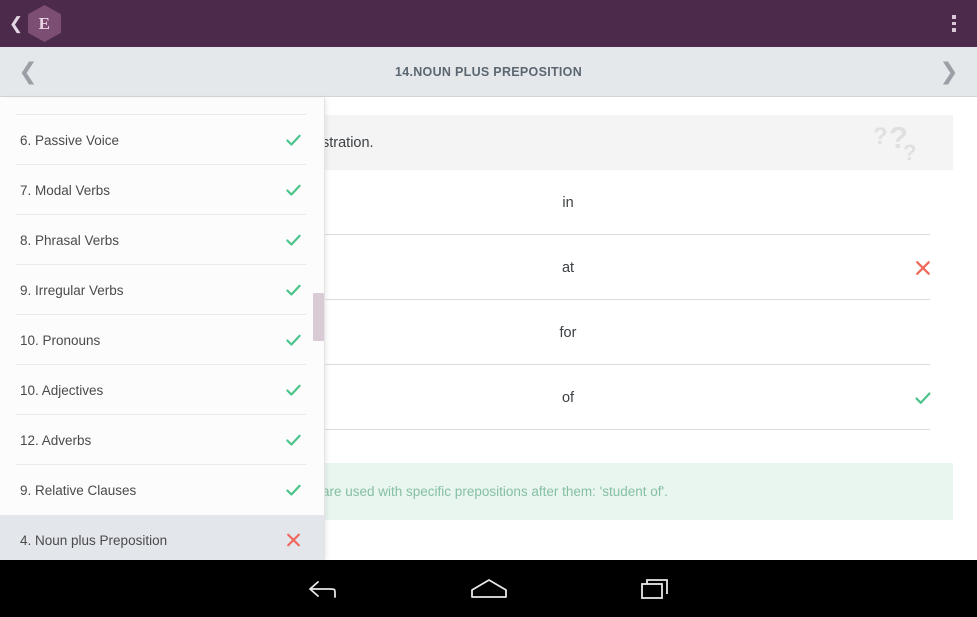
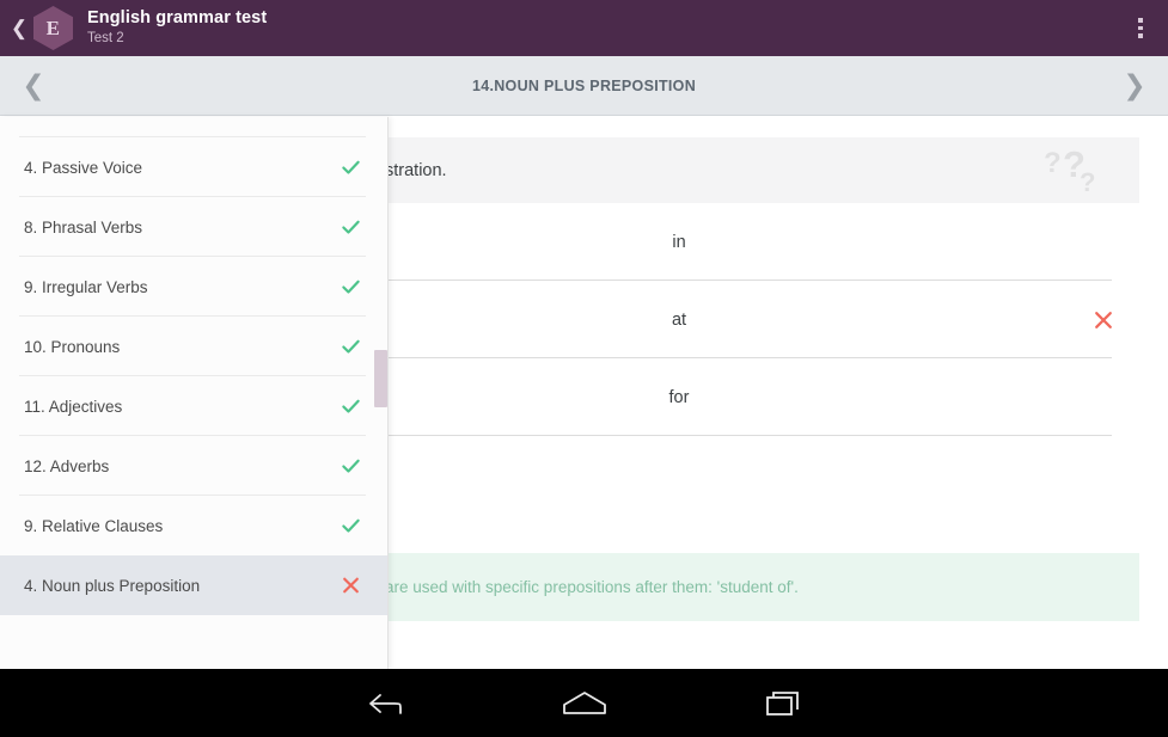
  ❮
  E
+ English grammar test
+ Test 2
  ❮
  14.NOUN PLUS PREPOSITION
  ❯
  stration.
  in
  at
  for
- of
  are used with specific prepositions after them: 'student of'.
- 6. Passive Voice
+ 4. Passive Voice
- 7. Modal Verbs
  8. Phrasal Verbs
  9. Irregular Verbs
  10. Pronouns
- 10. Adjectives
+ 11. Adjectives
  12. Adverbs
  9. Relative Clauses
  4. Noun plus Preposition
